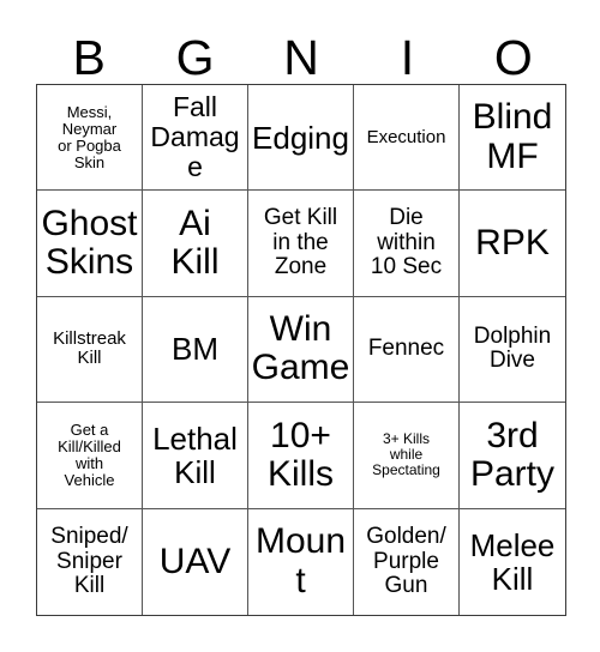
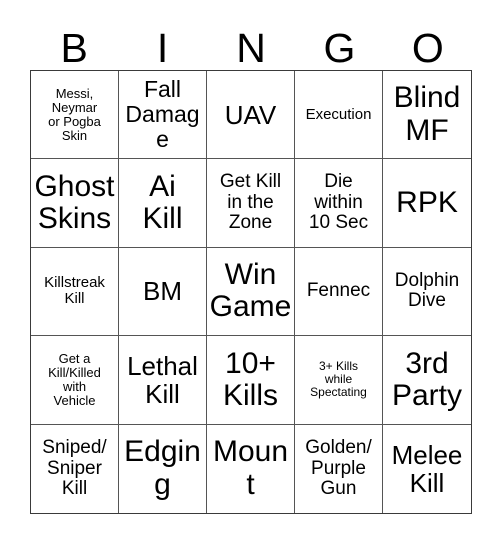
  B
- G
+ I
  N
- I
+ G
  O
  Messi,
  Neymar
  or Pogba
  Skin
  Fall
  Damage
- Edging
+ UAV
  Execution
  Blind
  MF
  Ghost
  Skins
  Ai
  Kill
  Get Kill
  in the
  Zone
  Die
  within
  10 Sec
  RPK
  Killstreak
  Kill
  BM
  Win
  Game
  Fennec
  Dolphin
  Dive
  Get a
  Kill/Killed
  with
  Vehicle
  Lethal
  Kill
  10+
  Kills
  3+ Kills
  while
  Spectating
  3rd
  Party
  Sniped/
  Sniper
  Kill
- UAV
+ Edging
  Mount
  Golden/
  Purple
  Gun
  Melee
  Kill
